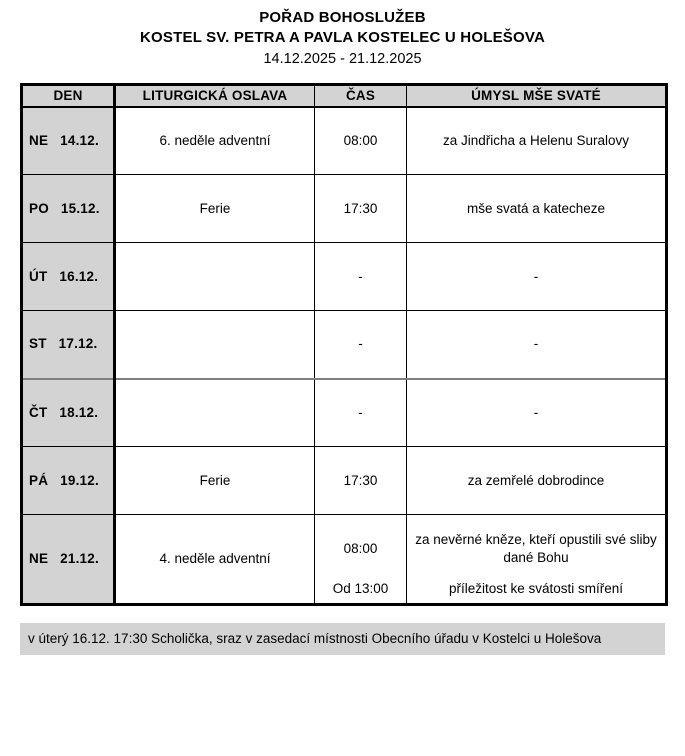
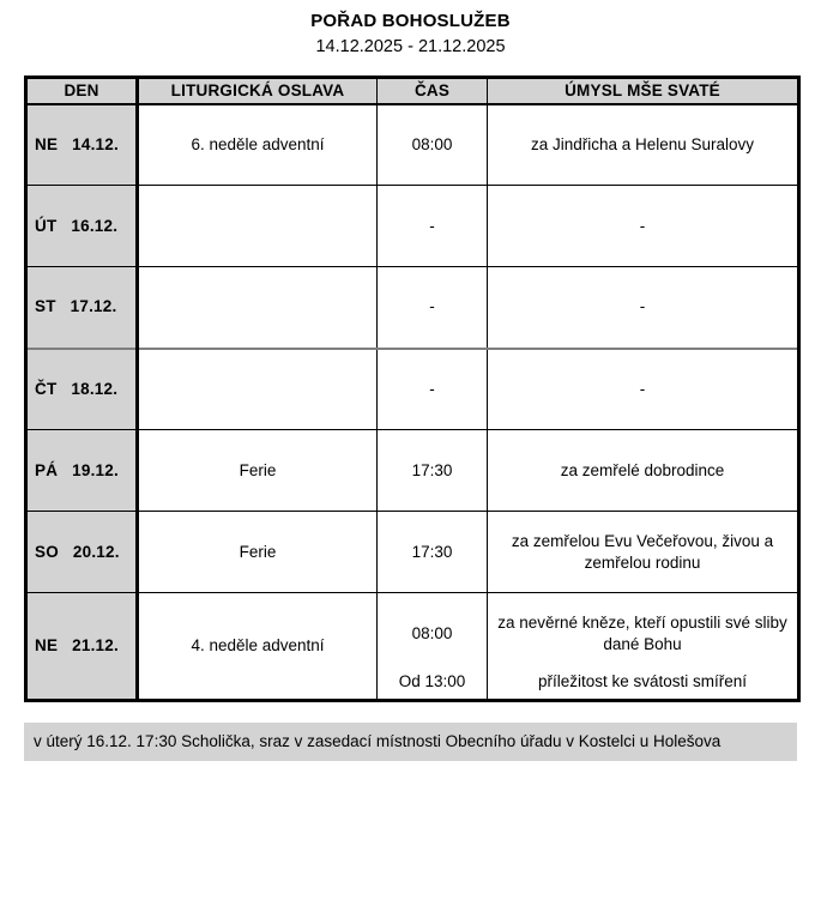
  POŘAD BOHOSLUŽEB
- KOSTEL SV. PETRA A PAVLA KOSTELEC U HOLEŠOVA
  14.12.2025 - 21.12.2025
  DEN	LITURGICKÁ OSLAVA	ČAS	ÚMYSL MŠE SVATÉ
  NE 14.12.	6. neděle adventní	08:00	za Jindřicha a Helenu Suralovy
- PO 15.12.	Ferie	17:30	mše svatá a katecheze
  ÚT 16.12.		-	-
  ST 17.12.		-	-
  ČT 18.12.		-	-
  PÁ 19.12.	Ferie	17:30	za zemřelé dobrodince
+ SO 20.12.	Ferie	17:30	za zemřelou Evu Večeřovou, živou a zemřelou rodinu
  NE 21.12.	4. neděle adventní	08:00 Od 13:00	za nevěrné kněze, kteří opustili své sliby dané Bohu příležitost ke svátosti smíření
  v úterý 16.12. 17:30 Scholička, sraz v zasedací místnosti Obecního úřadu v Kostelci u Holešova
